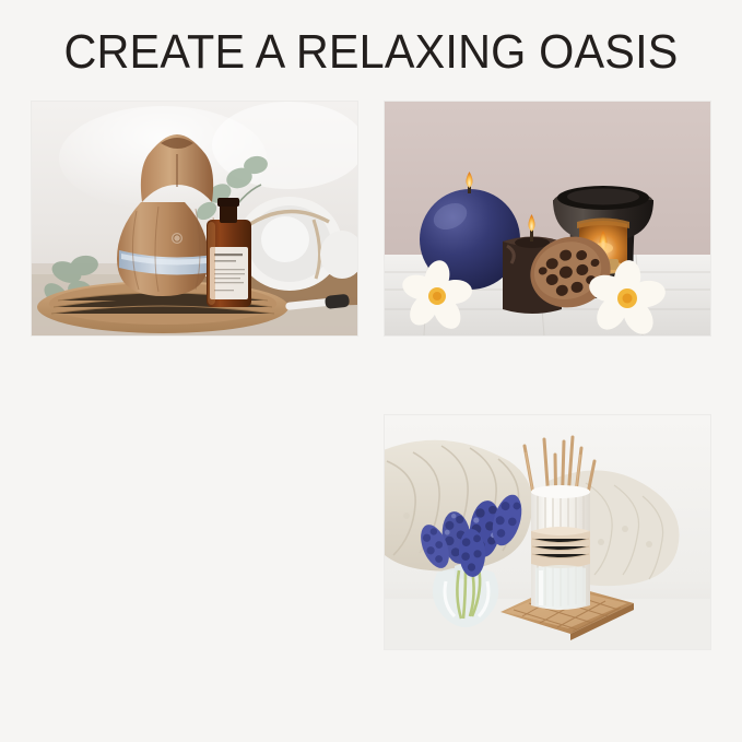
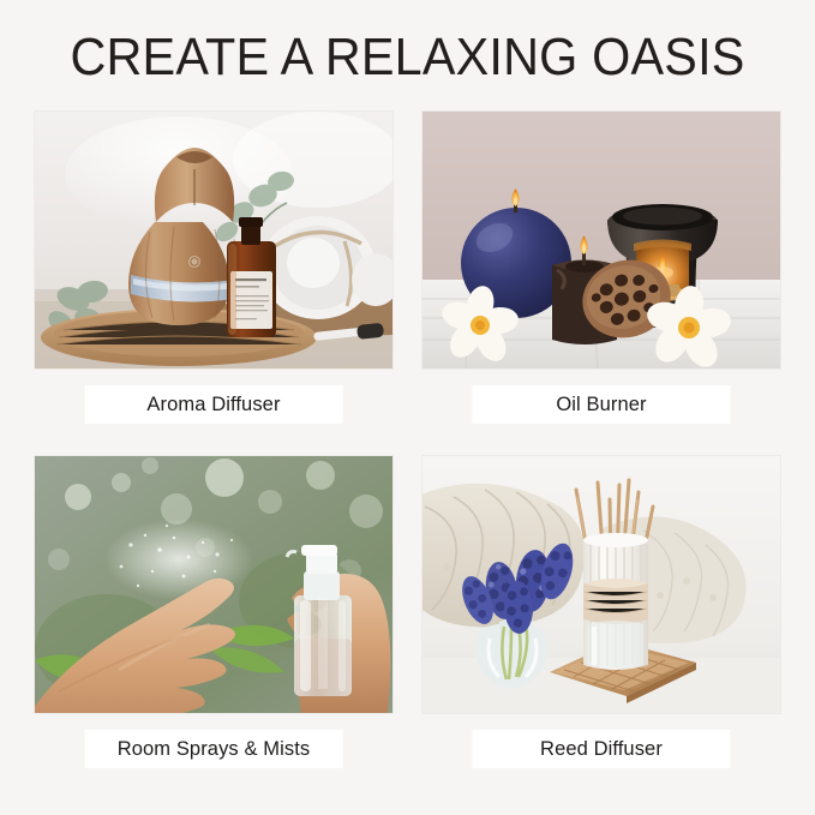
  CREATE A RELAXING OASIS
+ Aroma Diffuser
+ Oil Burner
+ Room Sprays & Mists
+ Reed Diffuser
